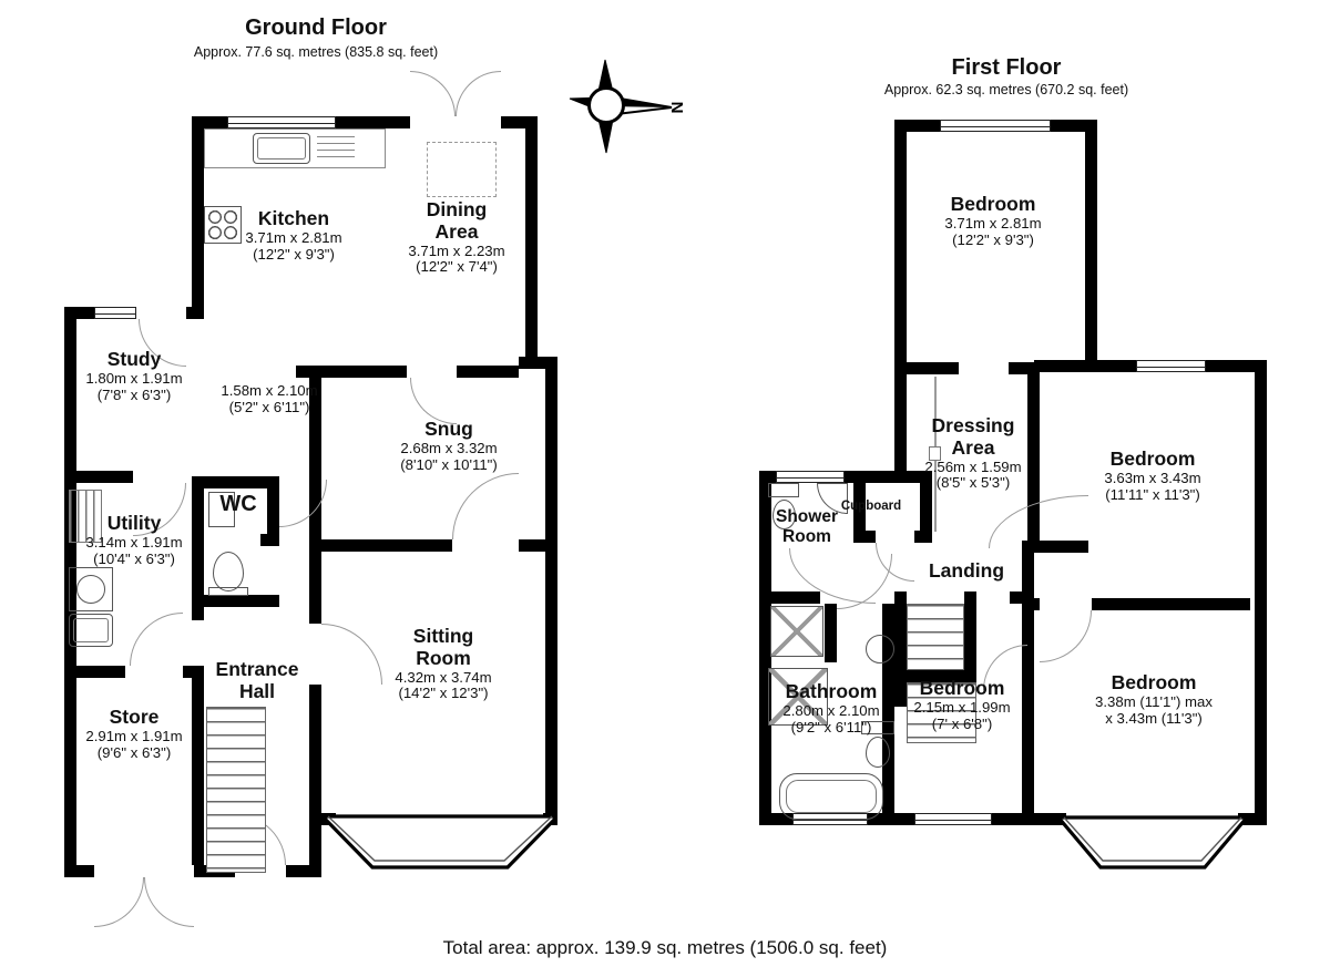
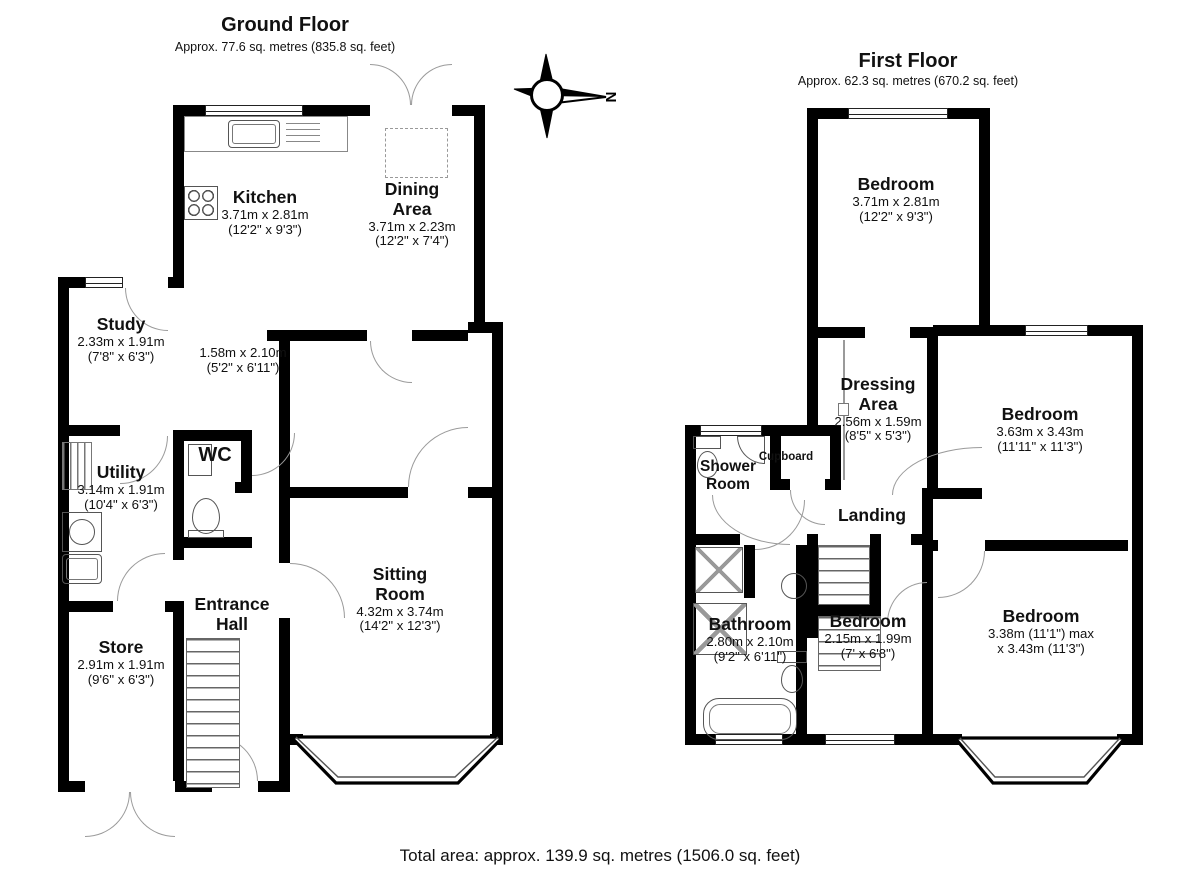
  Ground Floor
  Approx. 77.6 sq. metres (835.8 sq. feet)
  First Floor
  Approx. 62.3 sq. metres (670.2 sq. feet)
  Kitchen
  3.71m x 2.81m
  (12'2" x 9'3")
  Dining Area
  3.71m x 2.23m
  (12'2" x 7'4")
  Study
- 1.80m x 1.91m
+ 2.33m x 1.91m
  (7'8" x 6'3")
  1.58m x 2.10m
  (5'2" x 6'11")
- Snug
- 2.68m x 3.32m
- (8'10" x 10'11")
  WC
  Utility
  3.14m x 1.91m
  (10'4" x 6'3")
  Entrance Hall
  Sitting Room
  4.32m x 3.74m
  (14'2" x 12'3")
  Store
  2.91m x 1.91m
  (9'6" x 6'3")
  Bedroom
  3.71m x 2.81m
  (12'2" x 9'3")
  Dressing Area
  2.56m x 1.59m
  (8'5" x 5'3")
  Bedroom
  3.63m x 3.43m
  (11'11" x 11'3")
  Shower Room
  Cupboard
  Landing
  Bathroom
  2.80m x 2.10m
  (9'2" x 6'11")
  Bedroom
  2.15m x 1.99m
  (7' x 6'8")
  Bedroom
  3.38m (11'1") max
  x 3.43m (11'3")
  Total area: approx. 139.9 sq. metres (1506.0 sq. feet)
